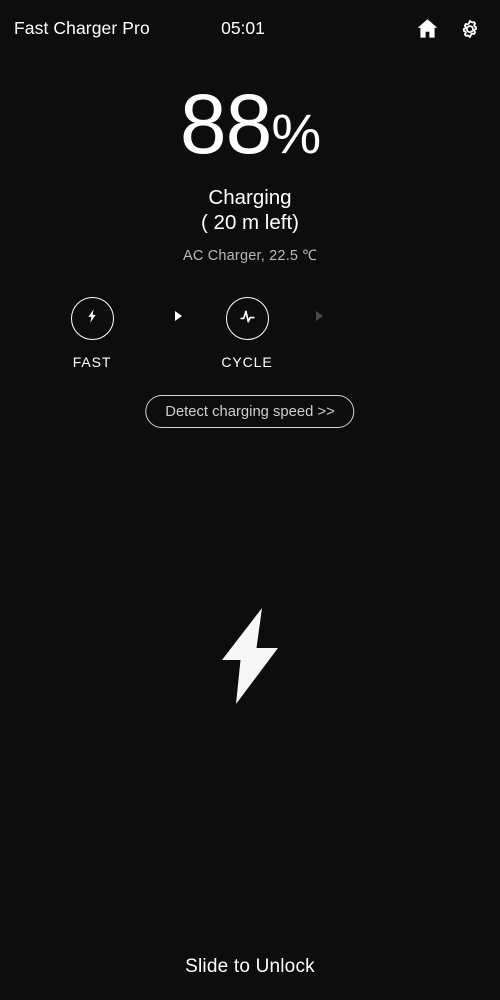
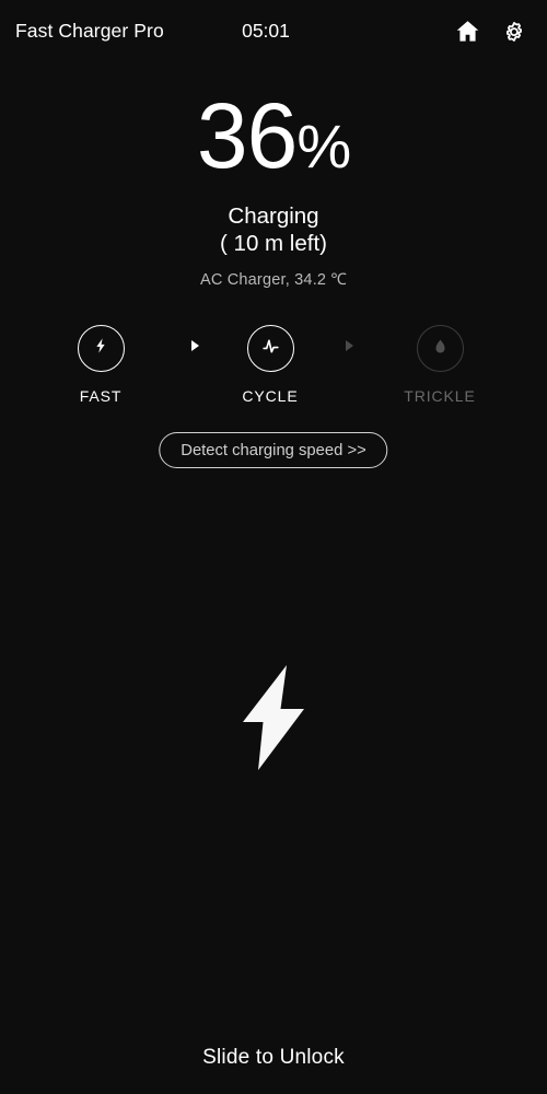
  Fast Charger Pro
  05:01
- 88%
+ 36%
  Charging
- ( 20 m left)
+ ( 10 m left)
- AC Charger, 22.5 ℃
+ AC Charger, 34.2 ℃
  FAST
  CYCLE
+ TRICKLE
  Detect charging speed >>
  Slide to Unlock
